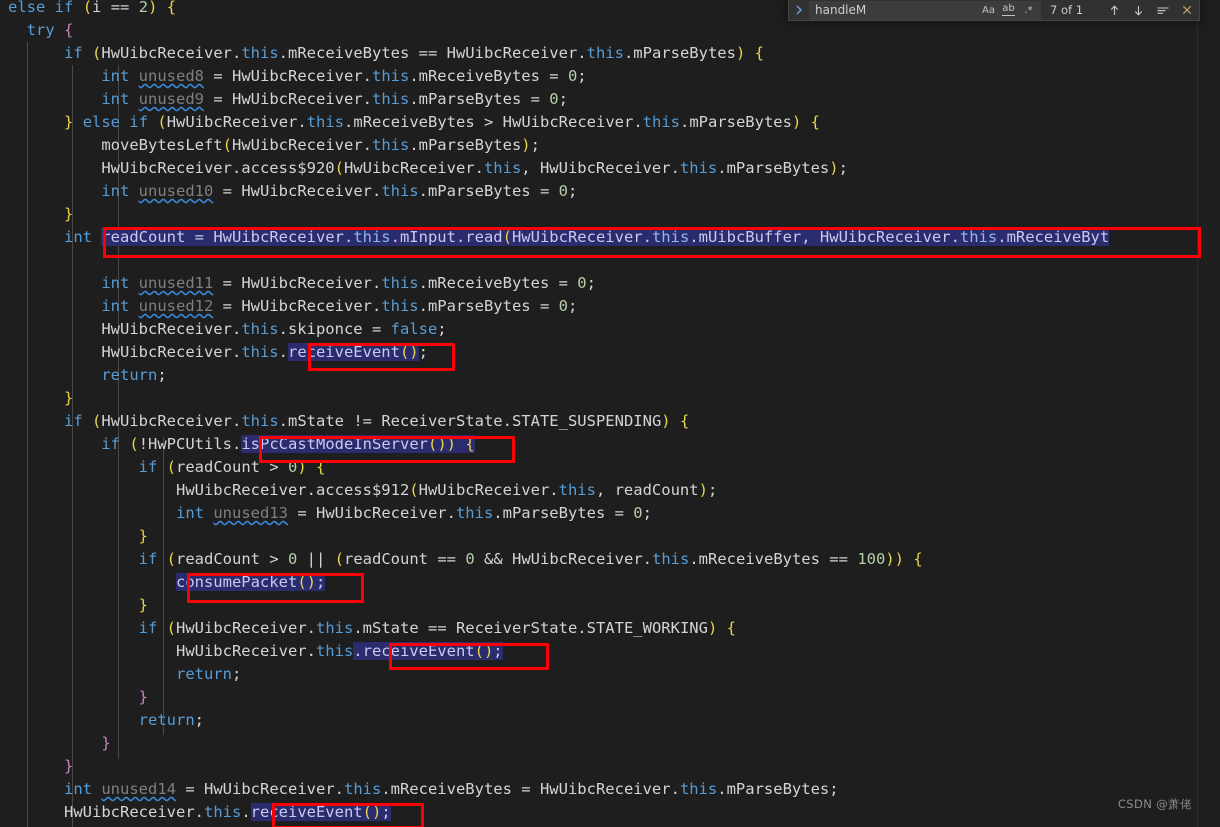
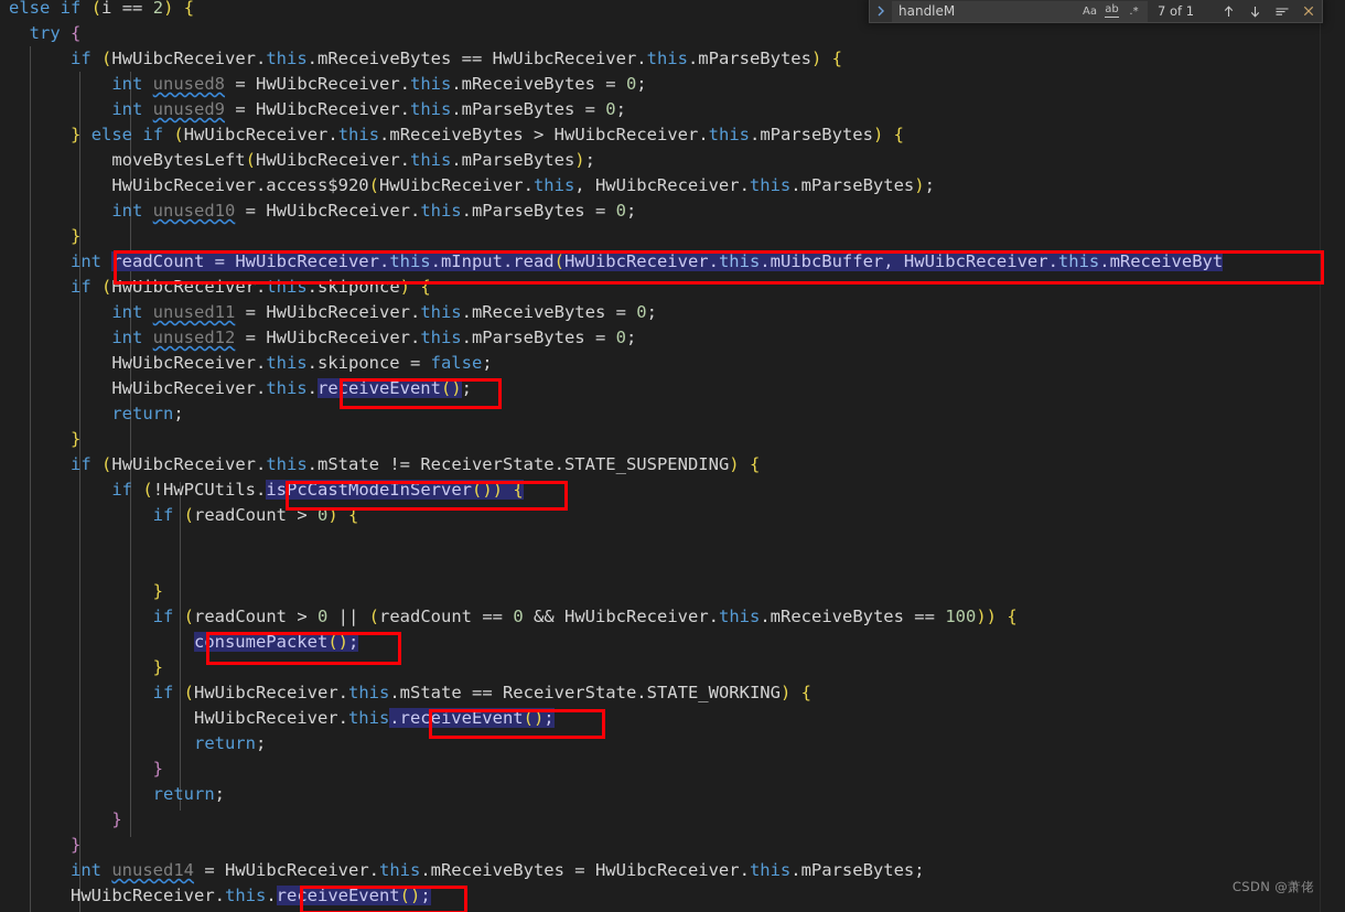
  else if (i == 2) {
  try {
  if (HwUibcReceiver.this.mReceiveBytes == HwUibcReceiver.this.mParseBytes) {
  int unused8 = HwUibcReceiver.this.mReceiveBytes = 0;
  int unused9 = HwUibcReceiver.this.mParseBytes = 0;
  } else if (HwUibcReceiver.this.mReceiveBytes > HwUibcReceiver.this.mParseBytes) {
  moveBytesLeft(HwUibcReceiver.this.mParseBytes);
  HwUibcReceiver.access$920(HwUibcReceiver.this, HwUibcReceiver.this.mParseBytes);
  int unused10 = HwUibcReceiver.this.mParseBytes = 0;
  }
  int readCount = HwUibcReceiver.this.mInput.read(HwUibcReceiver.this.mUibcBuffer, HwUibcReceiver.this.mReceiveByt
+ if (HwUibcReceiver.this.skiponce) {
  int unused11 = HwUibcReceiver.this.mReceiveBytes = 0;
  int unused12 = HwUibcReceiver.this.mParseBytes = 0;
  HwUibcReceiver.this.skiponce = false;
  HwUibcReceiver.this.receiveEvent();
  return;
  }
  if (HwUibcReceiver.this.mState != ReceiverState.STATE_SUSPENDING) {
  if (!HwPCUtils.isPcCastModeInServer()) {
  if (readCount > 0) {
- HwUibcReceiver.access$912(HwUibcReceiver.this, readCount);
- int unused13 = HwUibcReceiver.this.mParseBytes = 0;
  }
  if (readCount > 0 || (readCount == 0 && HwUibcReceiver.this.mReceiveBytes == 100)) {
  consumePacket();
  }
  if (HwUibcReceiver.this.mState == ReceiverState.STATE_WORKING) {
  HwUibcReceiver.this.receiveEvent();
  return;
  }
  return;
  }
  }
  int unused14 = HwUibcReceiver.this.mReceiveBytes = HwUibcReceiver.this.mParseBytes;
  HwUibcReceiver.this.receiveEvent();
  handleM
  Aa
  ab
  .*
  7 of 1
  CSDN @萧佬
